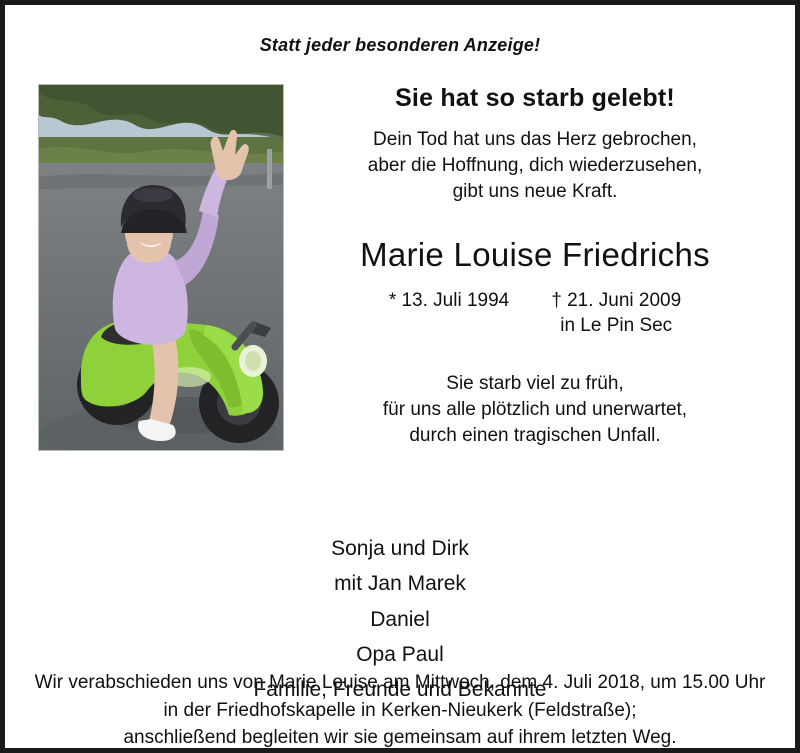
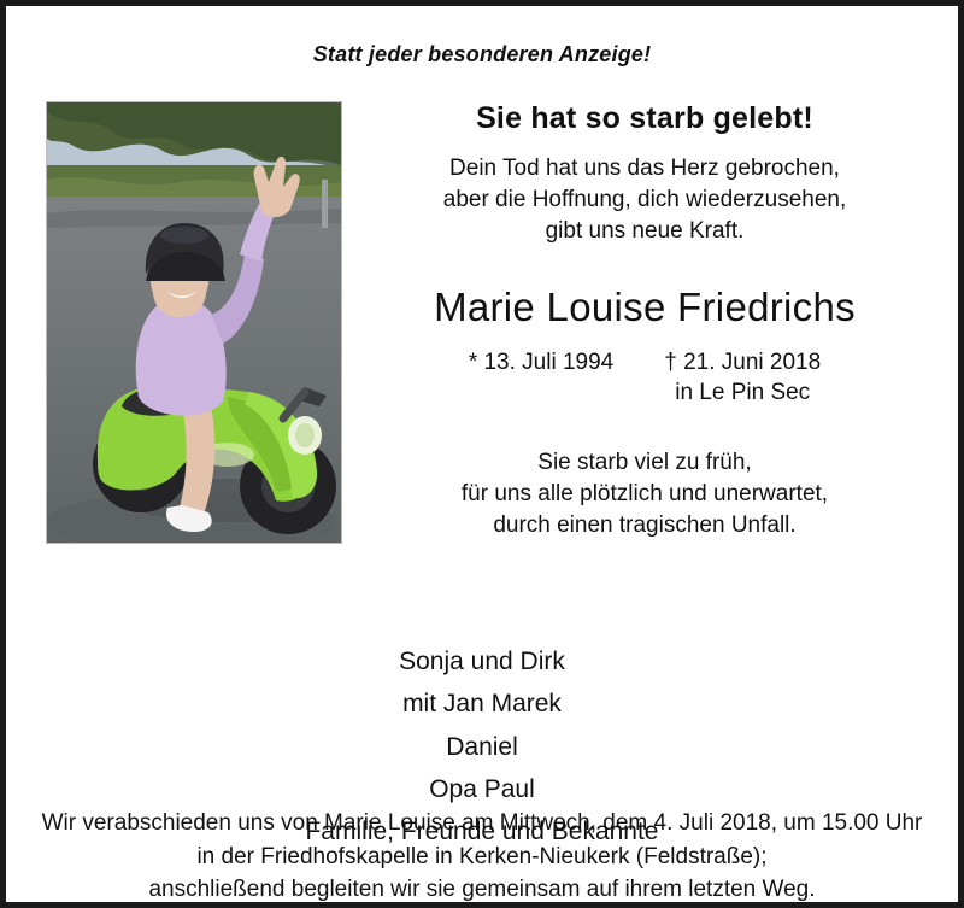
  Statt jeder besonderen Anzeige!
  Sie hat so starb gelebt!
  Dein Tod hat uns das Herz gebrochen,
  aber die Hoffnung, dich wiederzusehen,
  gibt uns neue Kraft.
  Marie Louise Friedrichs
  * 13. Juli 1994
- † 21. Juni 2009
+ † 21. Juni 2018
  in Le Pin Sec
  Sie starb viel zu früh,
  für uns alle plötzlich und unerwartet,
  durch einen tragischen Unfall.
  Sonja und Dirk
  mit Jan Marek
  Daniel
  Opa Paul
  Familie, Freunde und Bekannte
  Wir verabschieden uns von Marie Louise am Mittwoch, dem 4. Juli 2018, um 15.00 Uhr
  in der Friedhofskapelle in Kerken-Nieukerk (Feldstraße);
  anschließend begleiten wir sie gemeinsam auf ihrem letzten Weg.
